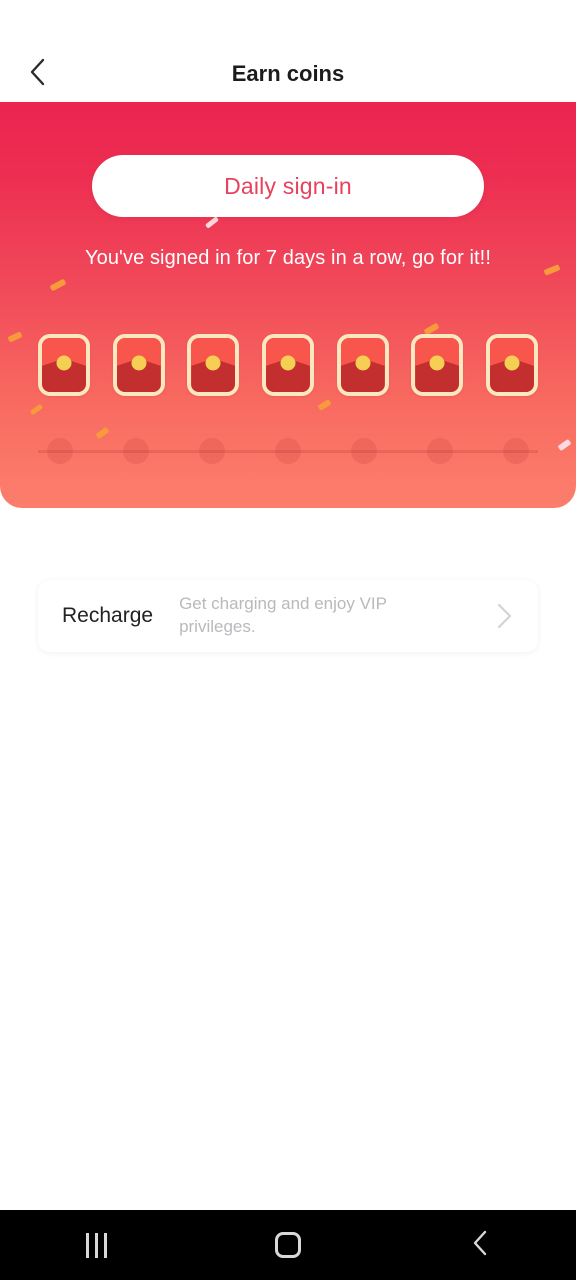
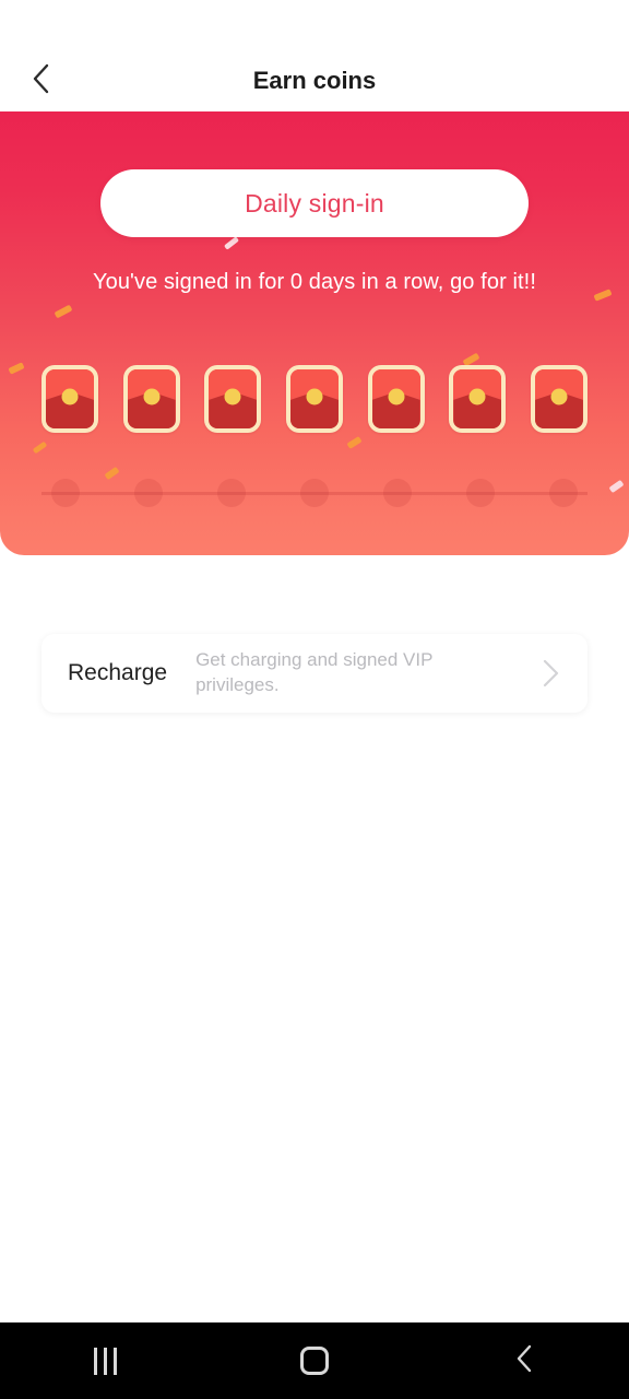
  Earn coins
  Daily sign-in
- You've signed in for 7 days in a row, go for it!!
+ You've signed in for 0 days in a row, go for it!!
  Recharge
- Get charging and enjoy VIP privileges.
+ Get charging and signed VIP privileges.
